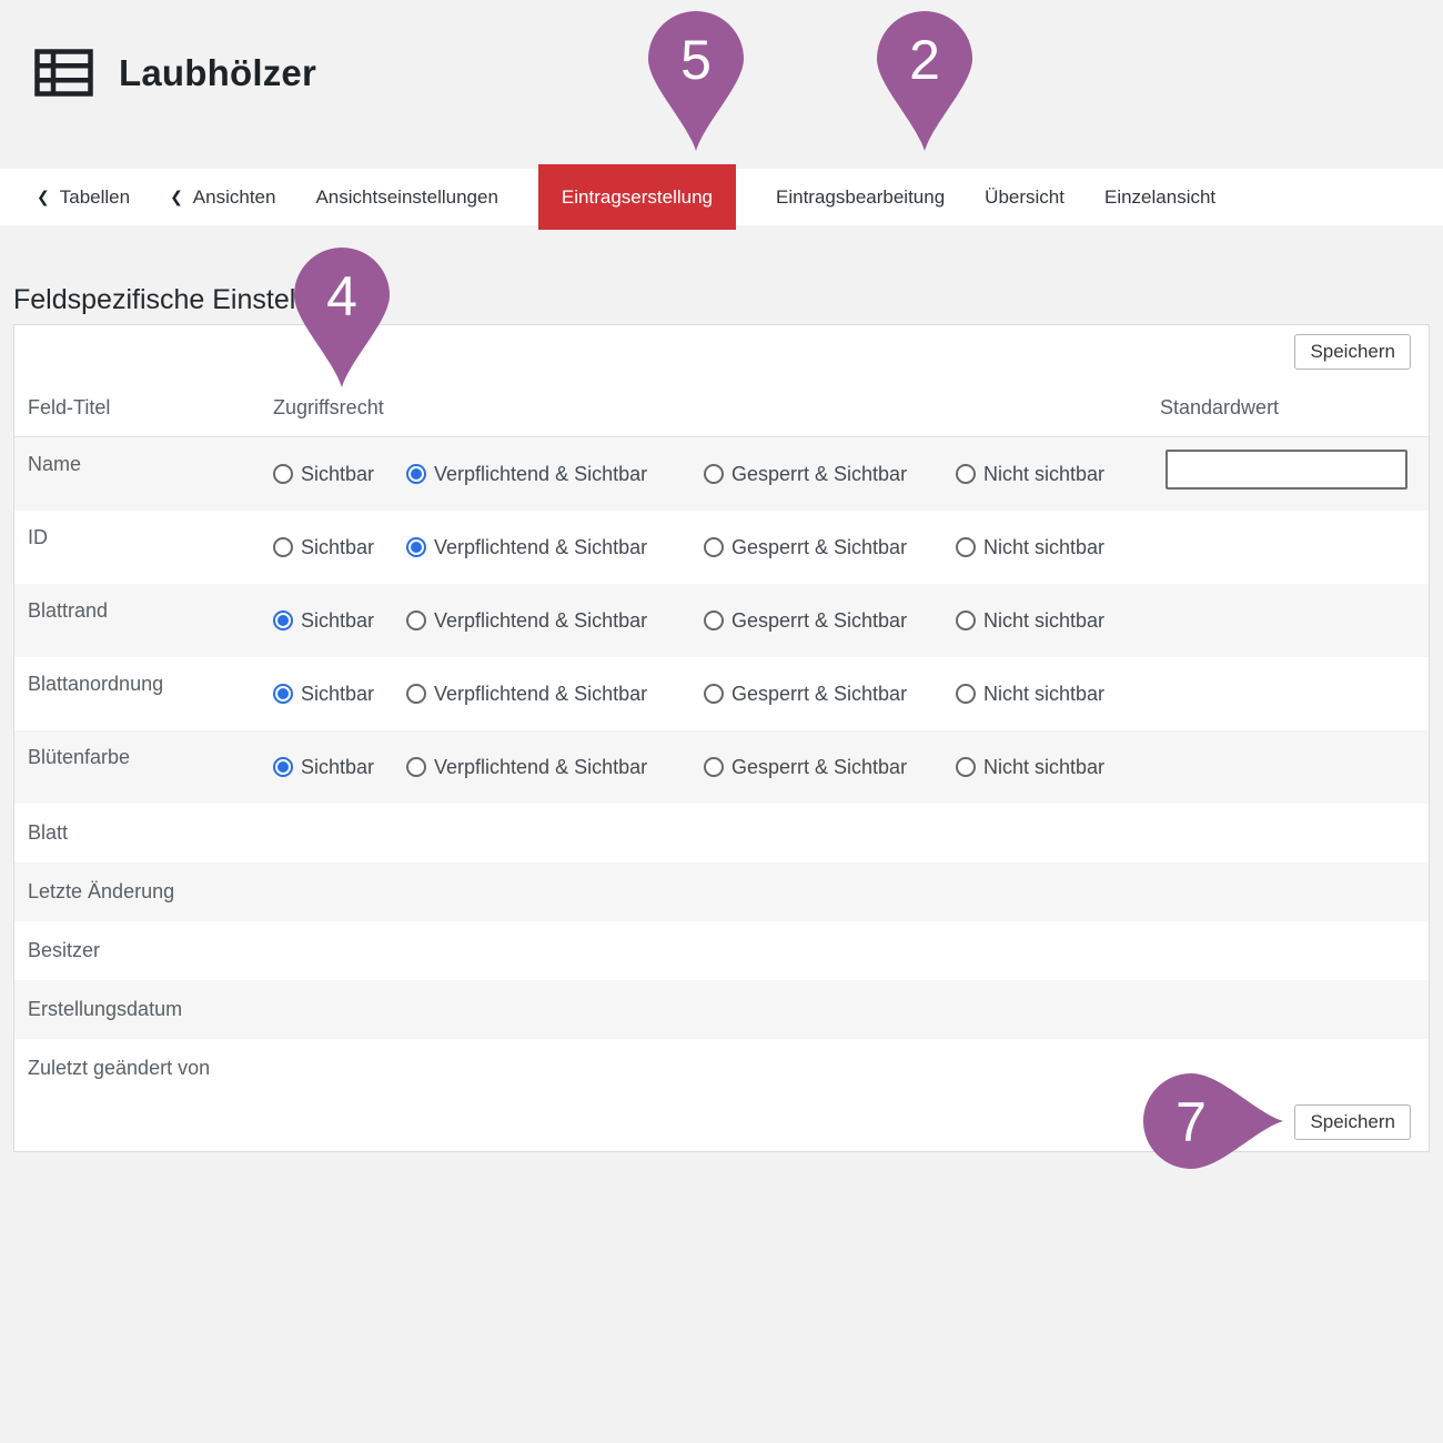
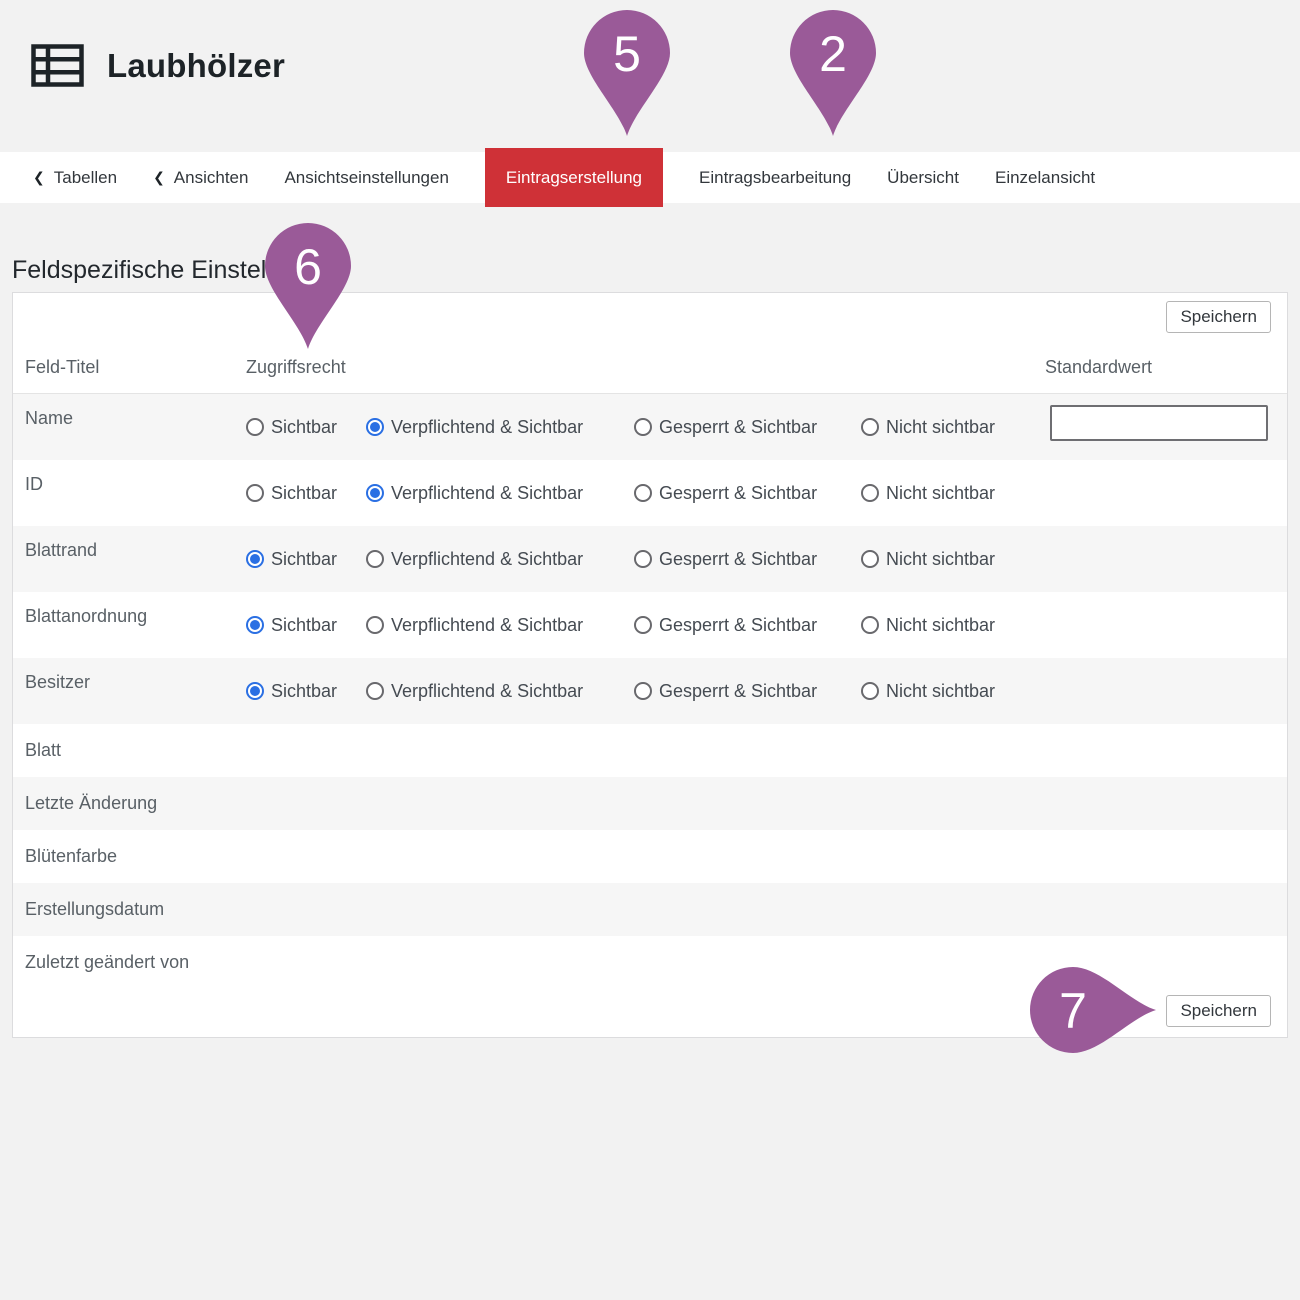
  Laubhölzer
  ❮
  Tabellen
  ❮
  Ansichten
  Ansichtseinstellungen
  Eintragserstellung
  Eintragsbearbeitung
  Übersicht
  Einzelansicht
  Feldspezifische Einstel
  Speichern
  Feld-Titel
  Zugriffsrecht
  Standardwert
  Name
  Sichtbar
  Verpflichtend & Sichtbar
  Gesperrt & Sichtbar
  Nicht sichtbar
  ID
  Sichtbar
  Verpflichtend & Sichtbar
  Gesperrt & Sichtbar
  Nicht sichtbar
  Blattrand
  Sichtbar
  Verpflichtend & Sichtbar
  Gesperrt & Sichtbar
  Nicht sichtbar
  Blattanordnung
  Sichtbar
  Verpflichtend & Sichtbar
  Gesperrt & Sichtbar
  Nicht sichtbar
- Blütenfarbe
+ Besitzer
  Sichtbar
  Verpflichtend & Sichtbar
  Gesperrt & Sichtbar
  Nicht sichtbar
  Blatt
  Letzte Änderung
- Besitzer
+ Blütenfarbe
  Erstellungsdatum
  Zuletzt geändert von
  Speichern
  5
  2
- 4
+ 6
  7
